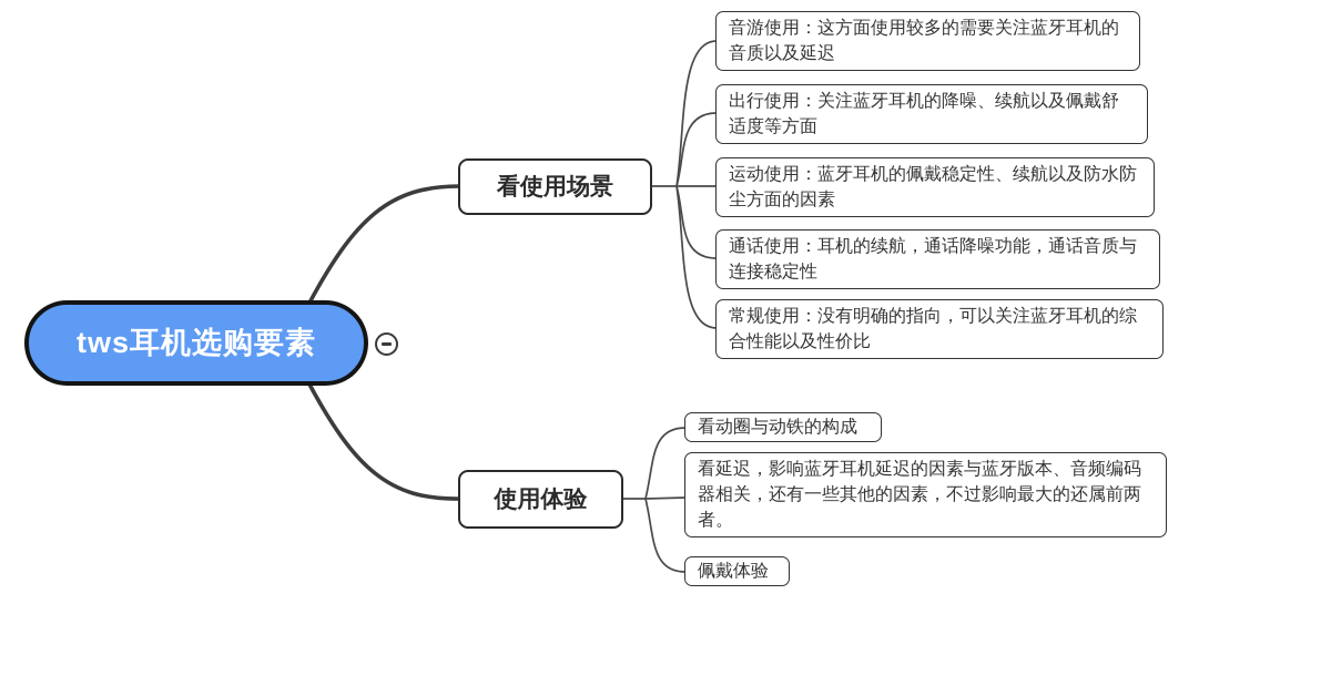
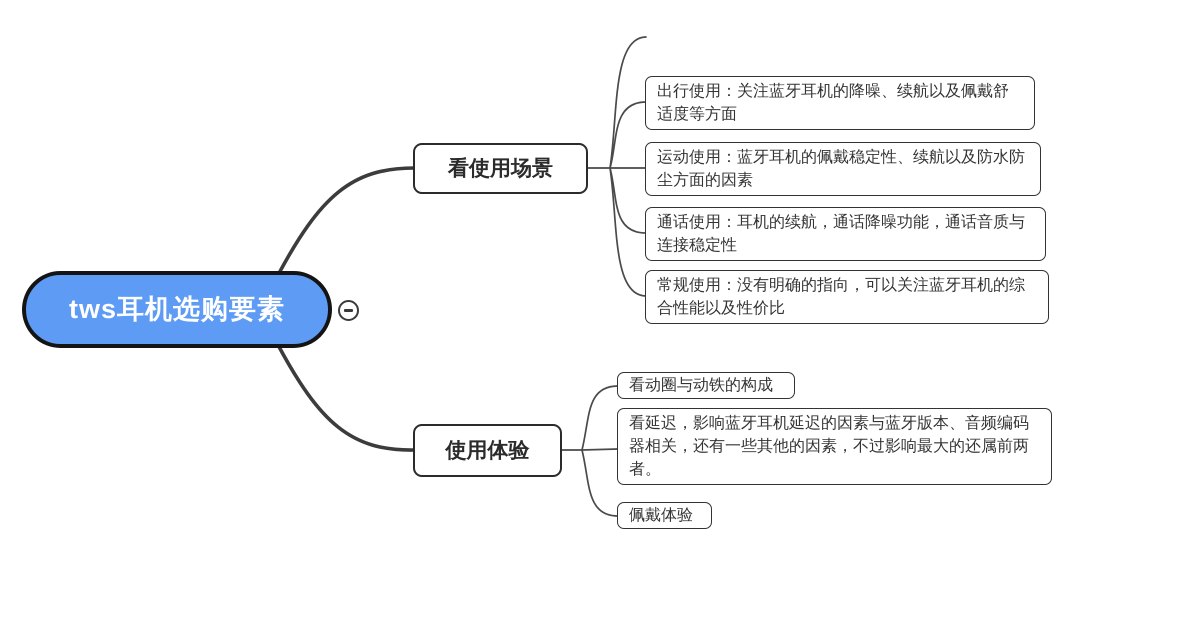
  tws耳机选购要素
  看使用场景
  使用体验
- 音游使用：这方面使用较多的需要关注蓝牙耳机的音质以及延迟
  出行使用：关注蓝牙耳机的降噪、续航以及佩戴舒适度等方面
  运动使用：蓝牙耳机的佩戴稳定性、续航以及防水防尘方面的因素
  通话使用：耳机的续航，通话降噪功能，通话音质与连接稳定性
  常规使用：没有明确的指向，可以关注蓝牙耳机的综合性能以及性价比
  看动圈与动铁的构成
  看延迟，影响蓝牙耳机延迟的因素与蓝牙版本、音频编码器相关，还有一些其他的因素，不过影响最大的还属前两者。
  佩戴体验
